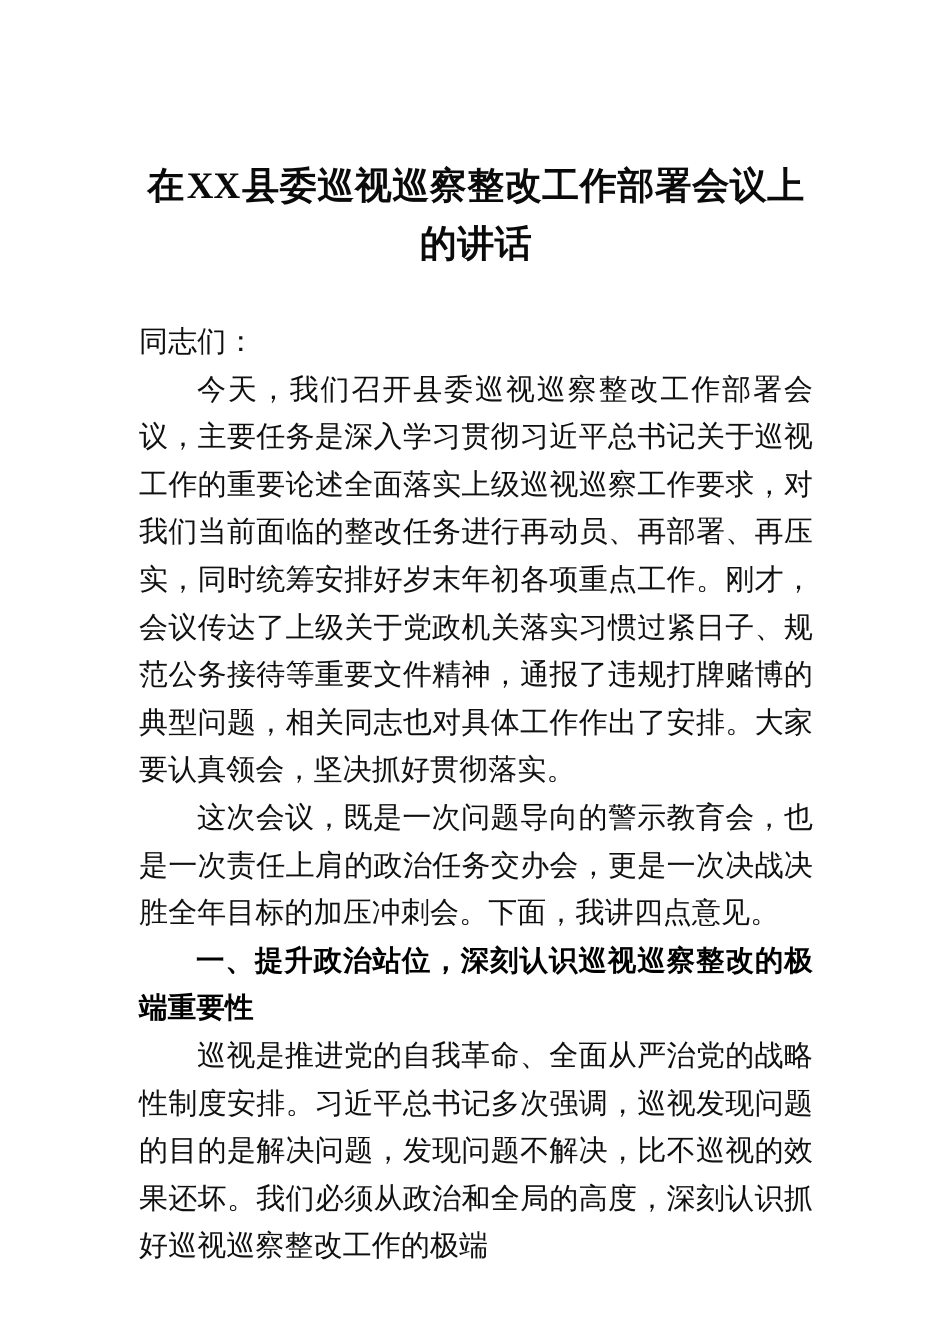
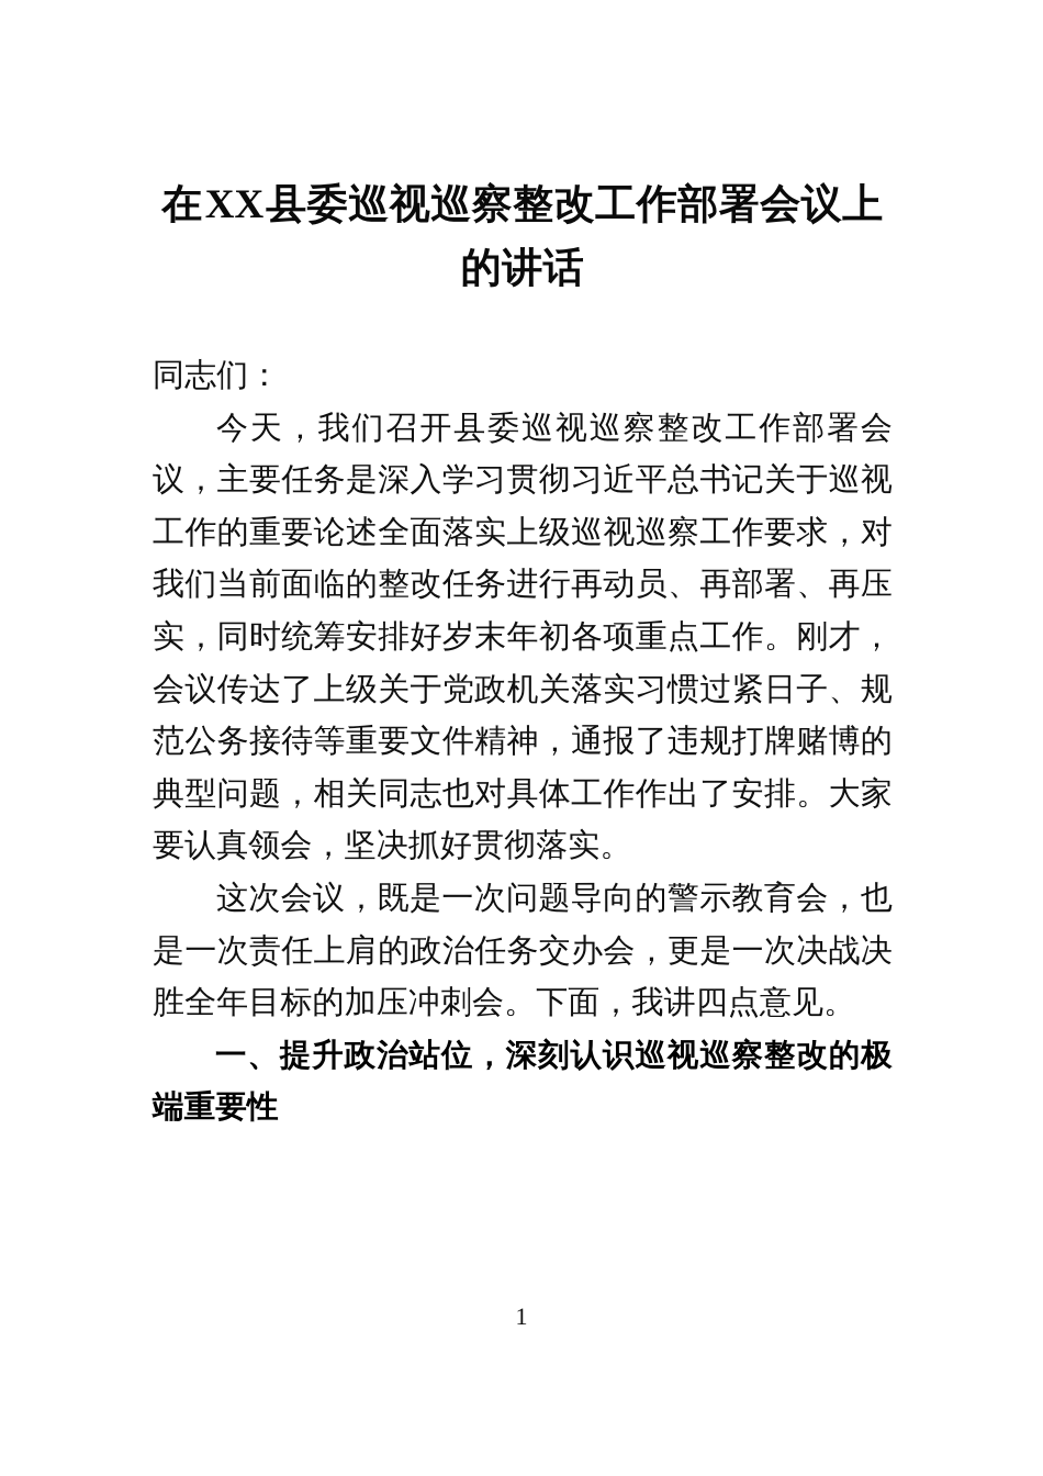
  在XX县委巡视巡察整改工作部署会议上的讲话
  同志们：
  今天，我们召开县委巡视巡察整改工作部署会议，主要任务是深入学习贯彻习近平总书记关于巡视工作的重要论述全面落实上级巡视巡察工作要求，对我们当前面临的整改任务进行再动员、再部署、再压实，同时统筹安排好岁末年初各项重点工作。刚才，会议传达了上级关于党政机关落实习惯过紧日子、规范公务接待等重要文件精神，通报了违规打牌赌博的典型问题，相关同志也对具体工作作出了安排。大家要认真领会，坚决抓好贯彻落实。
  这次会议，既是一次问题导向的警示教育会，也是一次责任上肩的政治任务交办会，更是一次决战决胜全年目标的加压冲刺会。下面，我讲四点意见。
  一、提升政治站位，深刻认识巡视巡察整改的极端重要性
- 巡视是推进党的自我革命、全面从严治党的战略性制度安排。习近平总书记多次强调，巡视发现问题的目的是解决问题，发现问题不解决，比不巡视的效果还坏。我们必须从政治和全局的高度，深刻认识抓好巡视巡察整改工作的极端
  1
